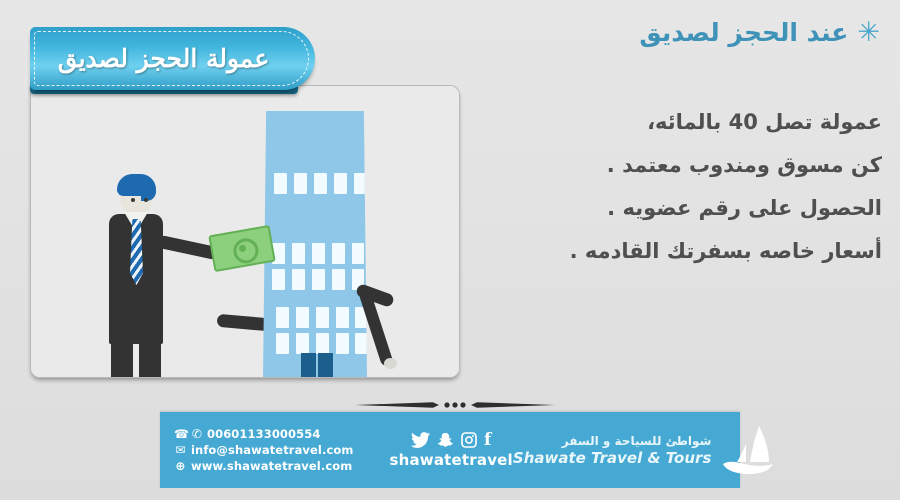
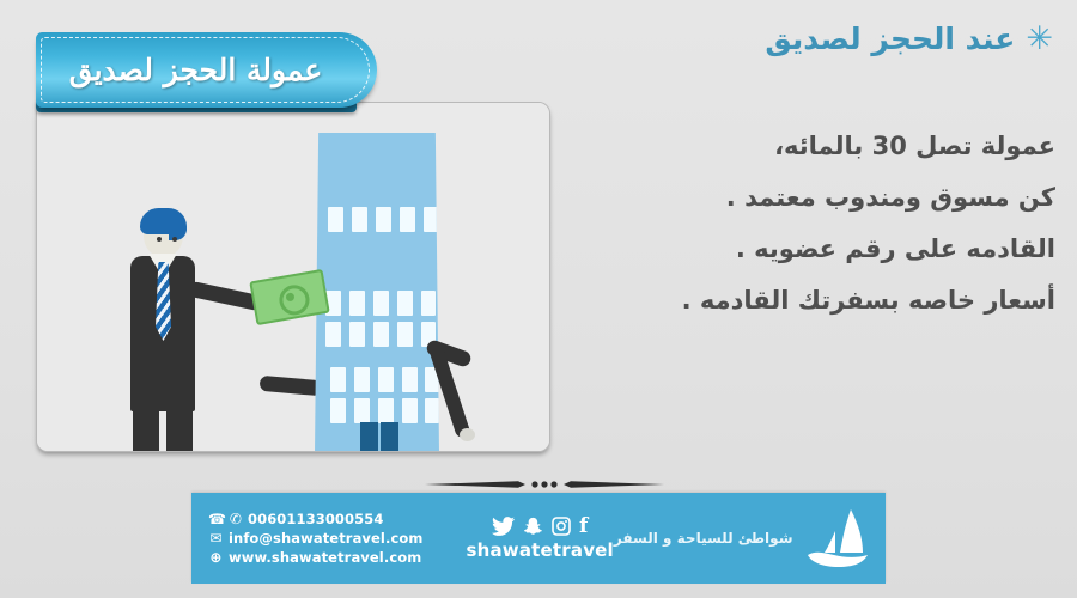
  عمولة الحجز لصديق
  ✳
  عند الحجز لصديق
- عمولة تصل 40 بالمائه،
+ عمولة تصل 30 بالمائه،
  كن مسوق ومندوب معتمد .
- الحصول على رقم عضويه .
+ القادمه على رقم عضويه .
  أسعار خاصه بسفرتك القادمه .
  ☎
  ✆
  00601133000554
  ✉
  info@shawatetravel.com
  ⊕
  www.shawatetravel.com
  f
  shawatetravel
  شواطئ للسياحة و السفر
- Shawate Travel & Tours
